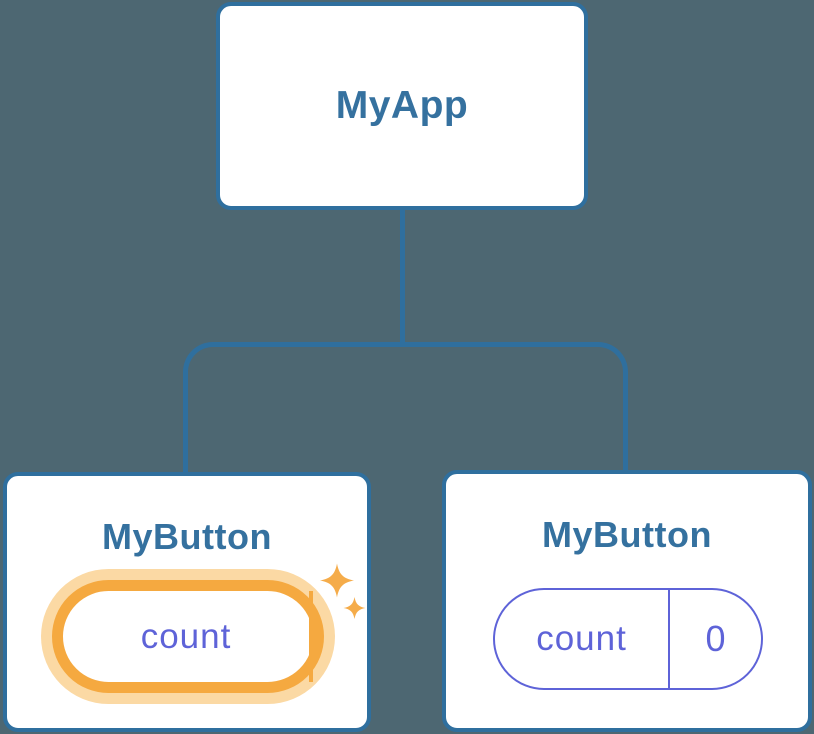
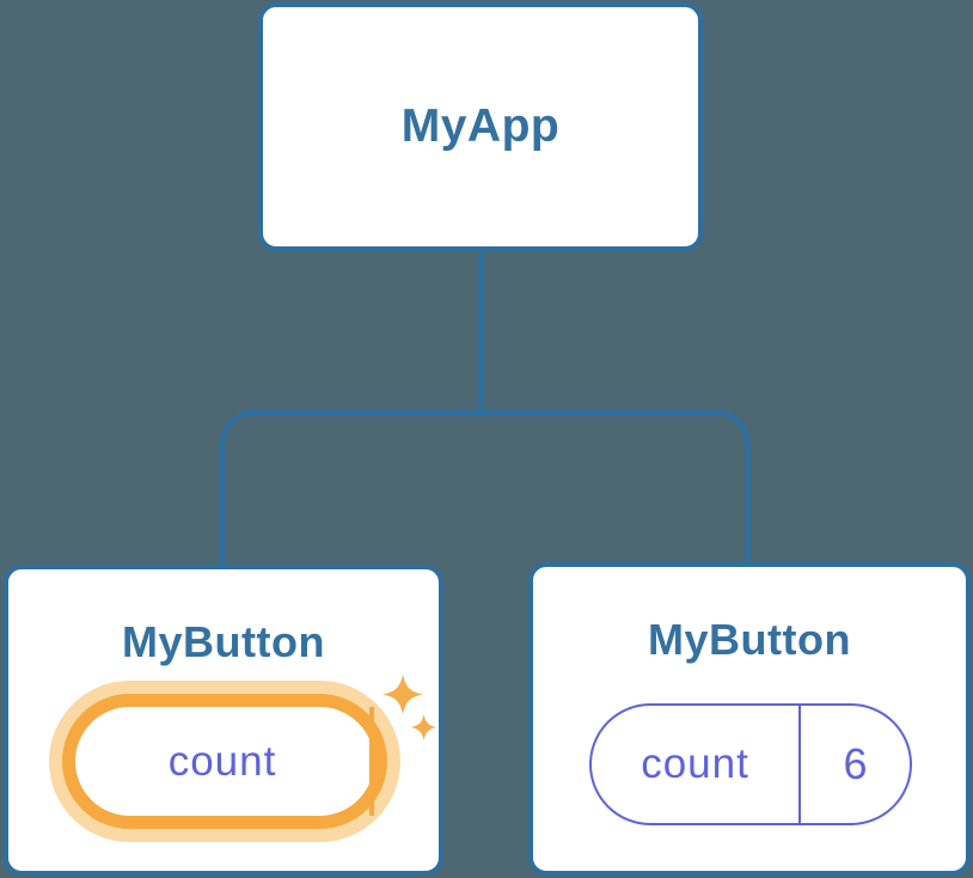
  MyApp
  MyButton
  count
  MyButton
  count
- 0
+ 6
